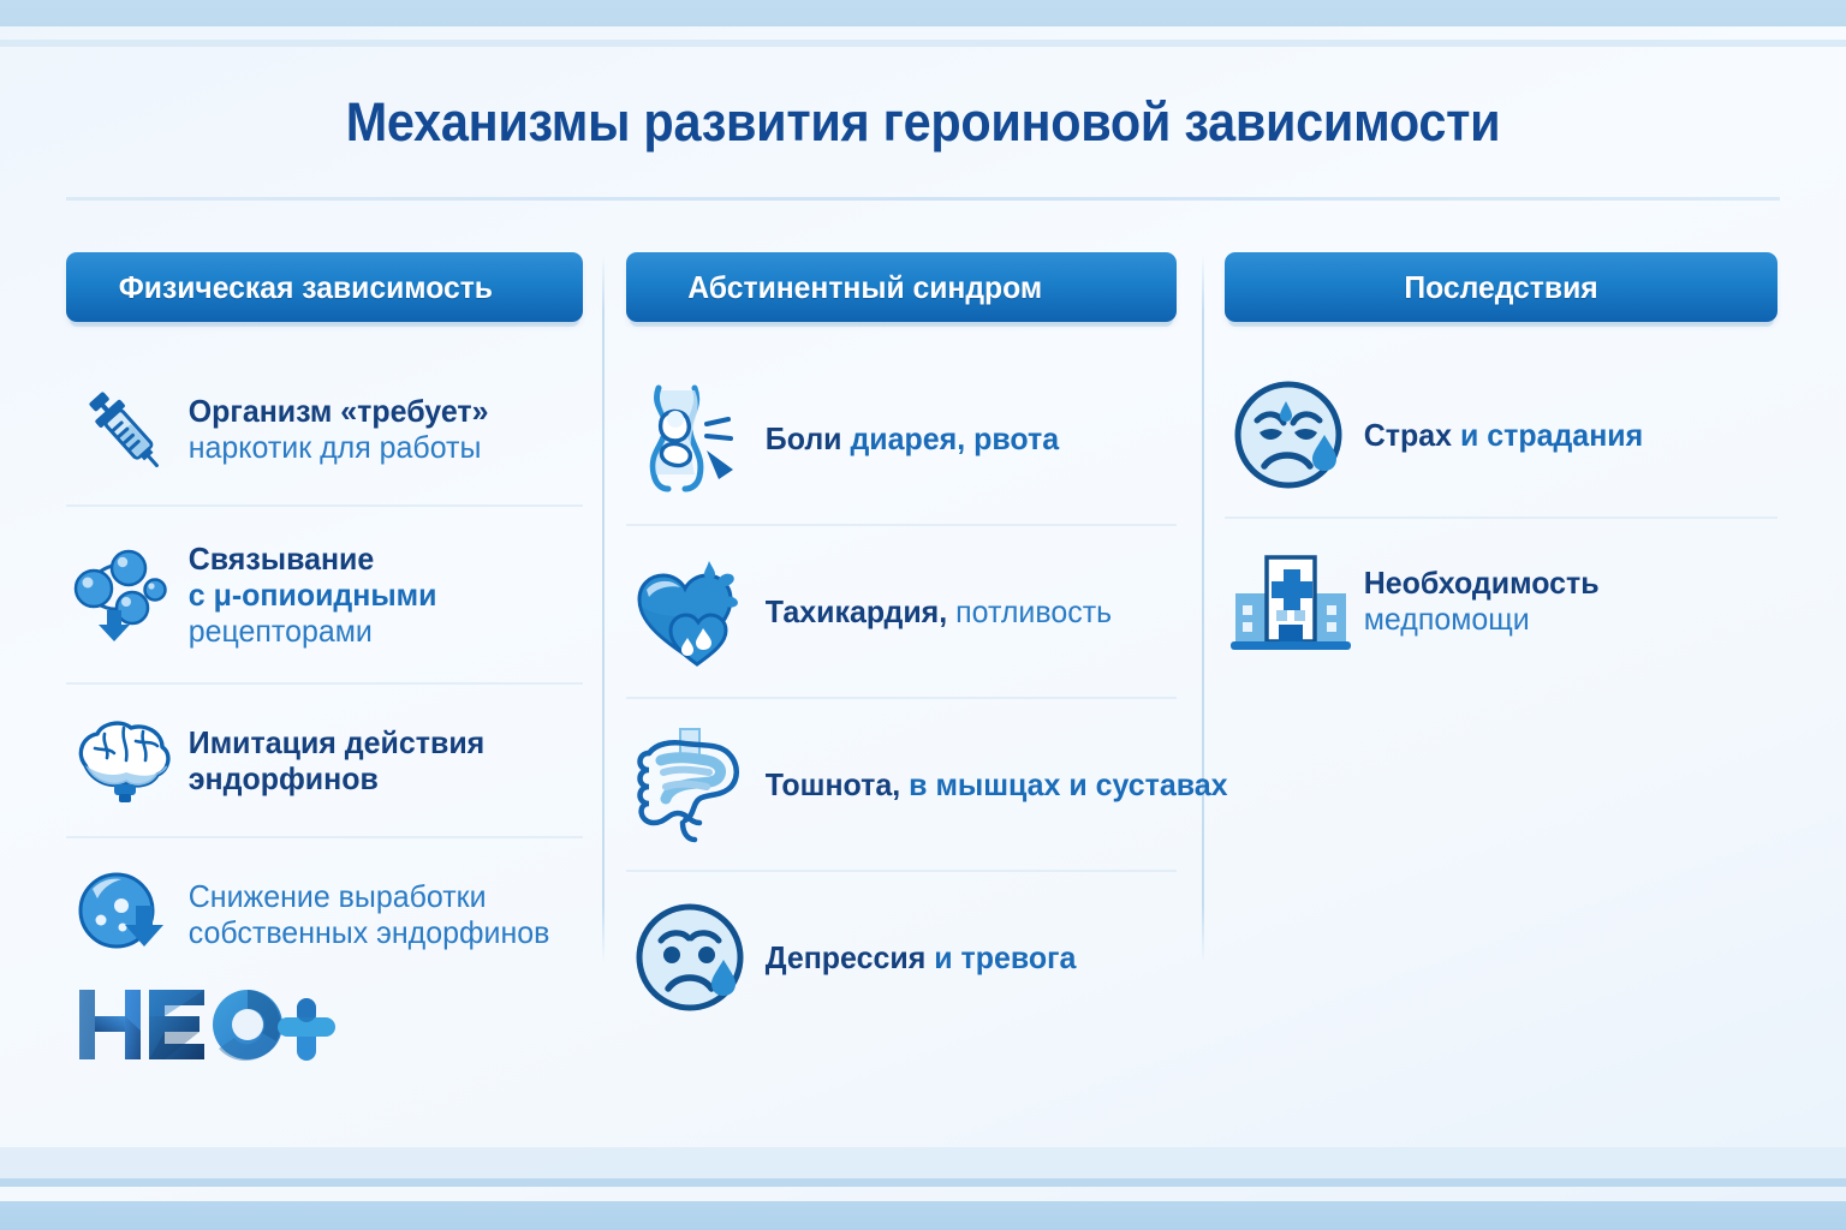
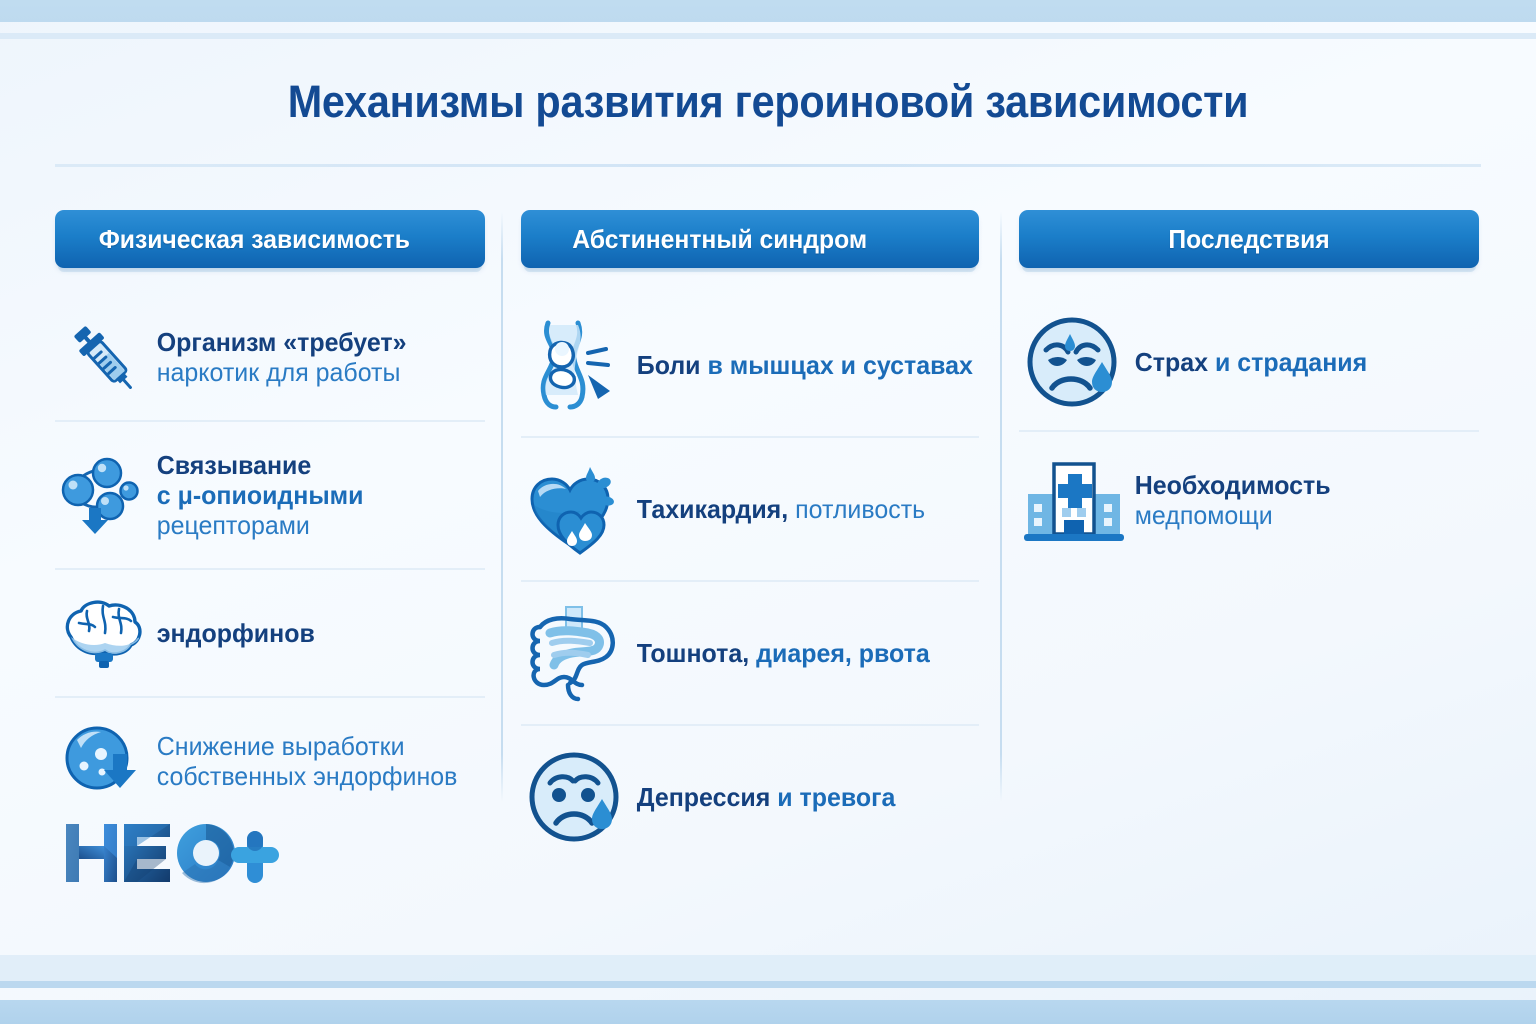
  Механизмы развития героиновой зависимости
  Физическая зависимость
  Организм «требует»
  наркотик для работы
  Связывание
  с μ-опиоидными
  рецепторами
- Имитация действия
  эндорфинов
  Снижение выработки
  собственных эндорфинов
  Абстинентный синдром
- Боли диарея, рвота
+ Боли в мышцах и суставах
  Тахикардия, потливость
- Тошнота, в мышцах и суставах
+ Тошнота, диарея, рвота
  Депрессия и тревога
  Последствия
  Страх и страдания
  Необходимость
  медпомощи
